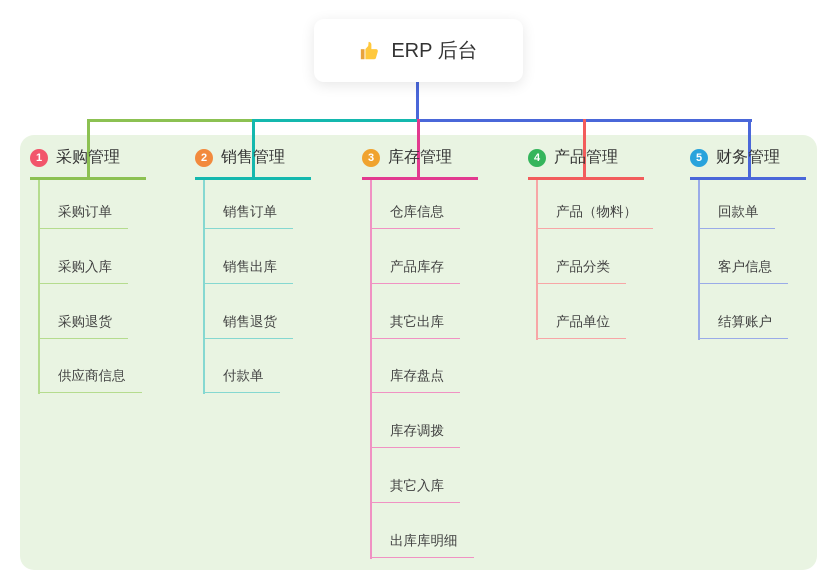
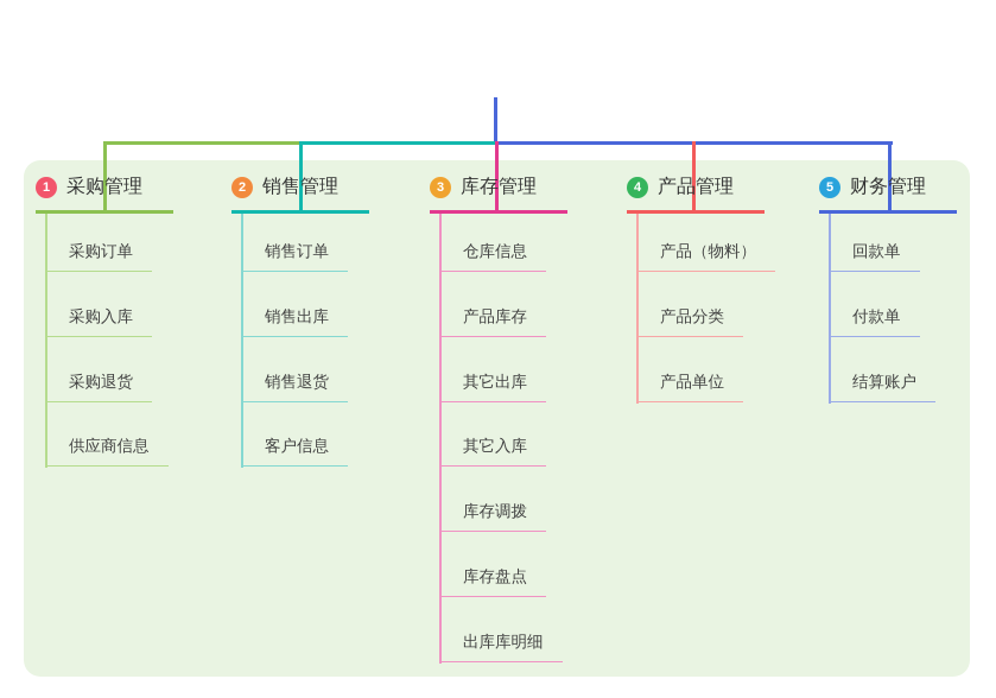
- ERP 后台
  1
  采购管理
  采购订单
  采购入库
  采购退货
  供应商信息
  2
  销售管理
  销售订单
  销售出库
  销售退货
- 付款单
+ 客户信息
  3
  库存管理
  仓库信息
  产品库存
  其它出库
- 库存盘点
+ 其它入库
  库存调拨
- 其它入库
+ 库存盘点
  出库库明细
  4
  产品管理
  产品（物料）
  产品分类
  产品单位
  5
  财务管理
  回款单
- 客户信息
+ 付款单
  结算账户
